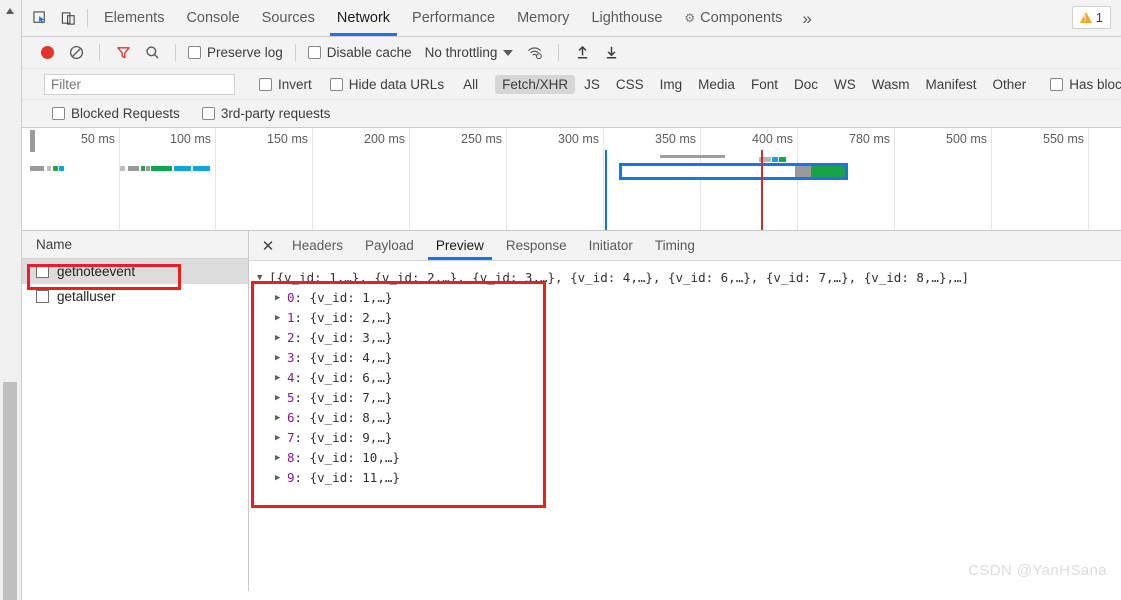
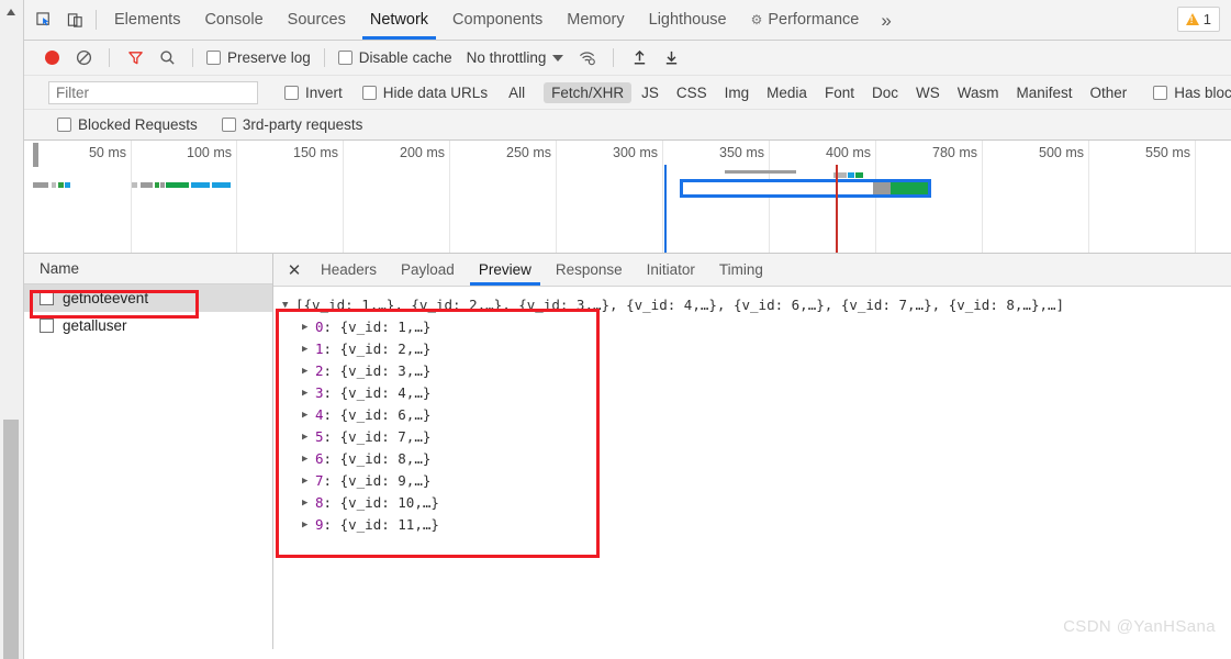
  Elements
  Console
  Sources
  Network
- Performance
+ Components
  Memory
  Lighthouse
  ⚙
- Components
+ Performance
  »
  1
  Preserve log
  Disable cache
  No throttling
  Filter
  Invert
  Hide data URLs
  All
  Fetch/XHR
  JS
  CSS
  Img
  Media
  Font
  Doc
  WS
  Wasm
  Manifest
  Other
  Has bloc
  Blocked Requests
  3rd-party requests
  50 ms
  100 ms
  150 ms
  200 ms
  250 ms
  300 ms
  350 ms
  400 ms
  780 ms
  500 ms
  550 ms
  Name
  getnoteevent
  getalluser
  ✕
  Headers
  Payload
  Preview
  Response
  Initiator
  Timing
  ▼
  [{v_id: 1,…}, {v_id: 2,…}, {v_id: 3,…}, {v_id: 4,…}, {v_id: 6,…}, {v_id: 7,…}, {v_id: 8,…},…]
  ▶
  0
  :
  {v_id: 1,…}
  ▶
  1
  :
  {v_id: 2,…}
  ▶
  2
  :
  {v_id: 3,…}
  ▶
  3
  :
  {v_id: 4,…}
  ▶
  4
  :
  {v_id: 6,…}
  ▶
  5
  :
  {v_id: 7,…}
  ▶
  6
  :
  {v_id: 8,…}
  ▶
  7
  :
  {v_id: 9,…}
  ▶
  8
  :
  {v_id: 10,…}
  ▶
  9
  :
  {v_id: 11,…}
  CSDN @YanHSana
